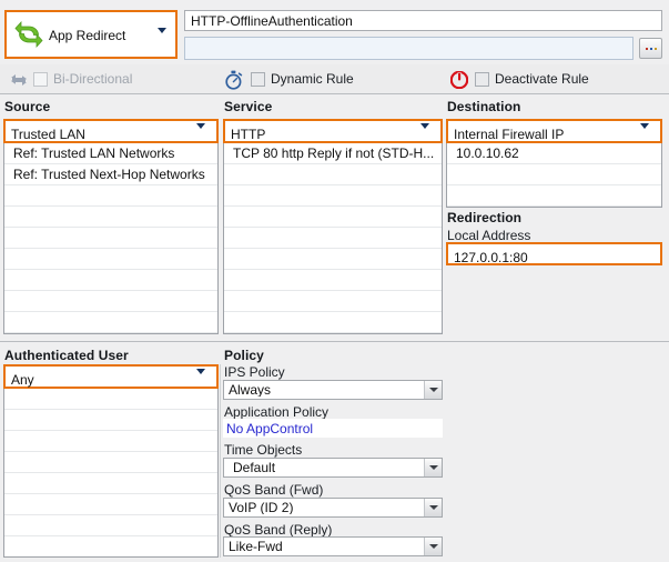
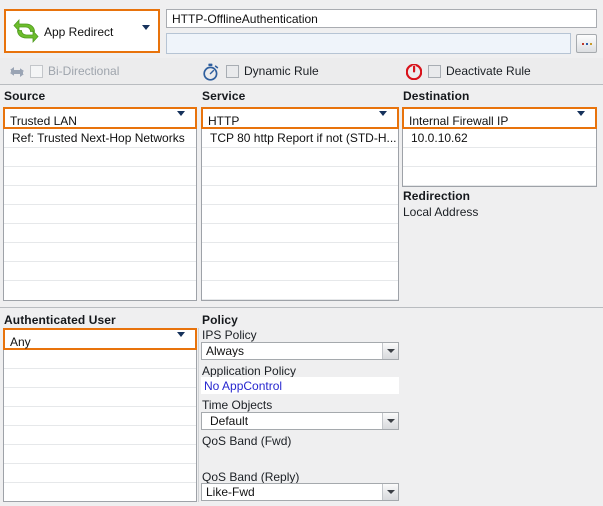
  App Redirect
  HTTP-OfflineAuthentication
  Bi-Directional
  Dynamic Rule
  Deactivate Rule
  Source
  Trusted LAN
- Ref: Trusted LAN Networks
  Ref: Trusted Next-Hop Networks
  Service
  HTTP
- TCP 80 http Reply if not (STD-H...
+ TCP 80 http Report if not (STD-H...
  Destination
  Internal Firewall IP
  10.0.10.62
  Redirection
  Local Address
- 127.0.0.1:80
  Authenticated User
  Any
  Policy
  IPS Policy
  Always
  Application Policy
  No AppControl
  Time Objects
  Default
  QoS Band (Fwd)
- VoIP (ID 2)
  QoS Band (Reply)
  Like-Fwd
